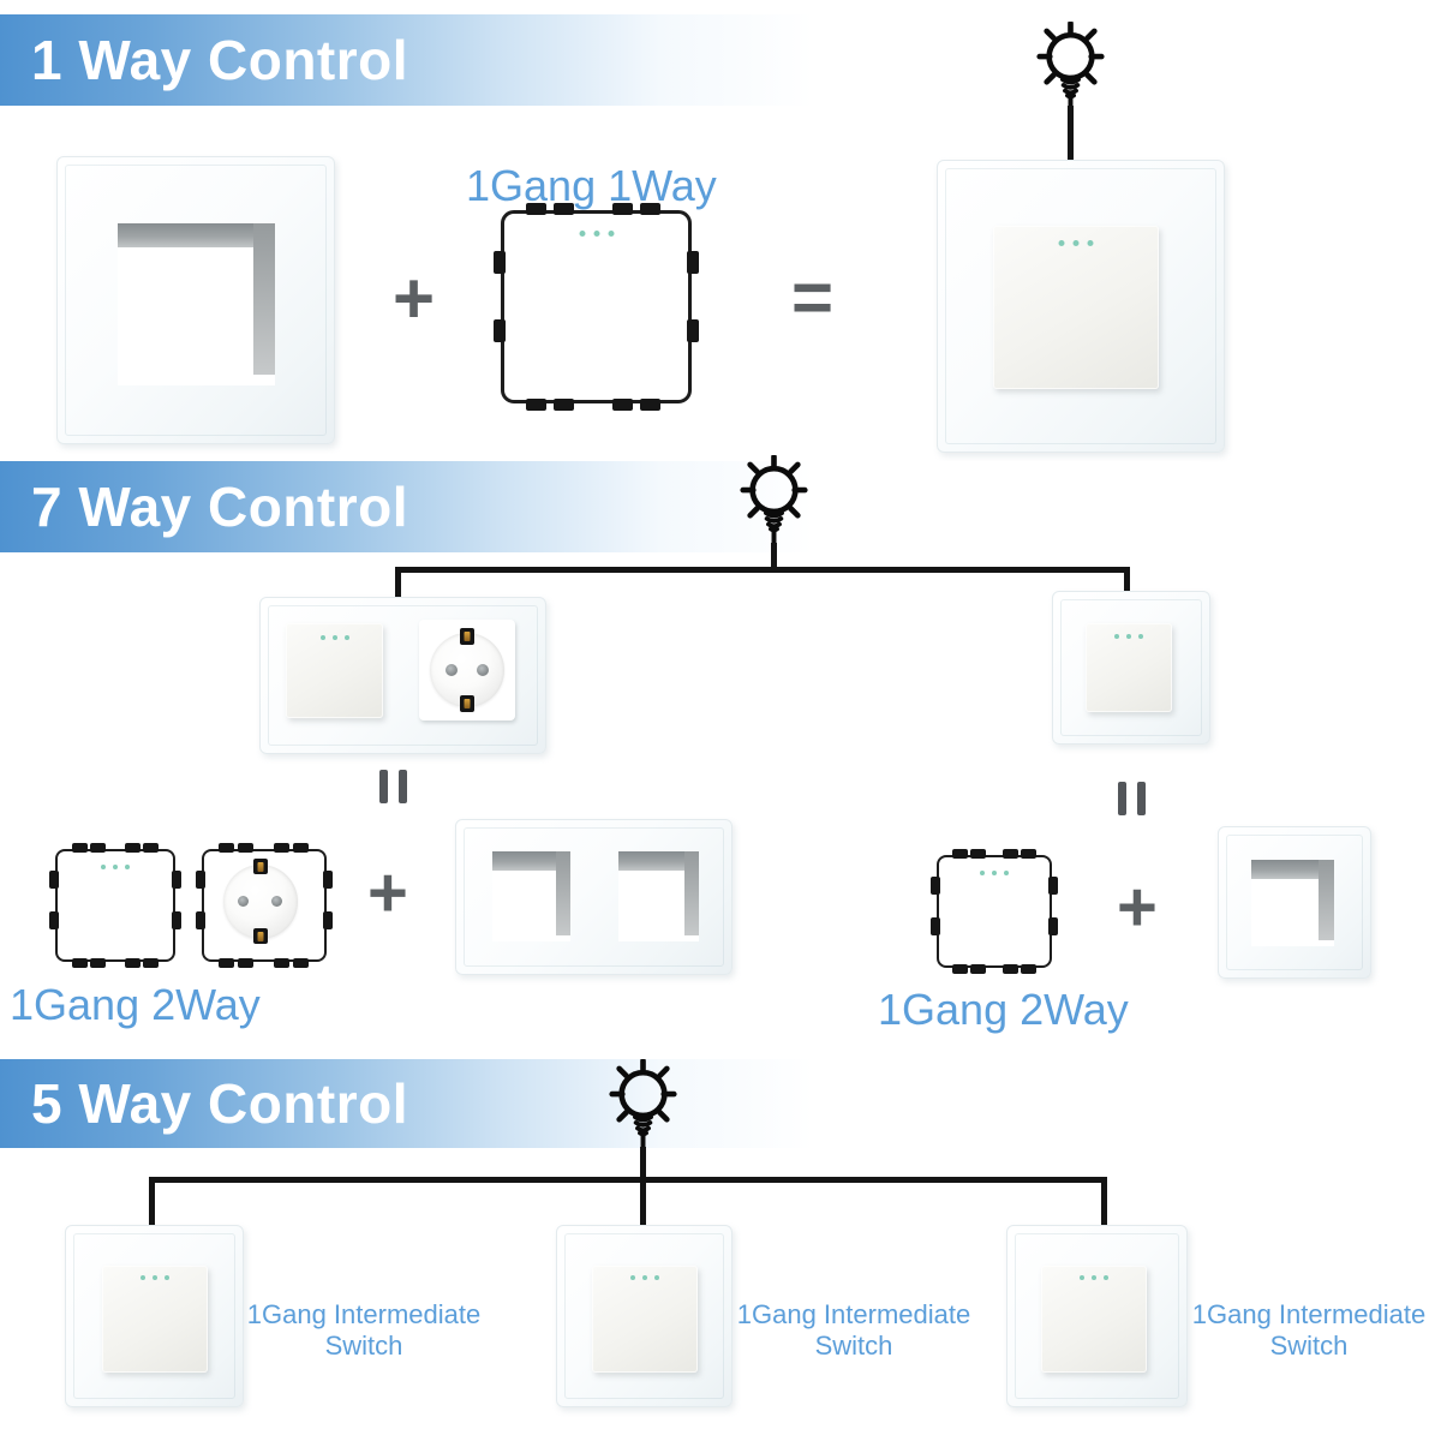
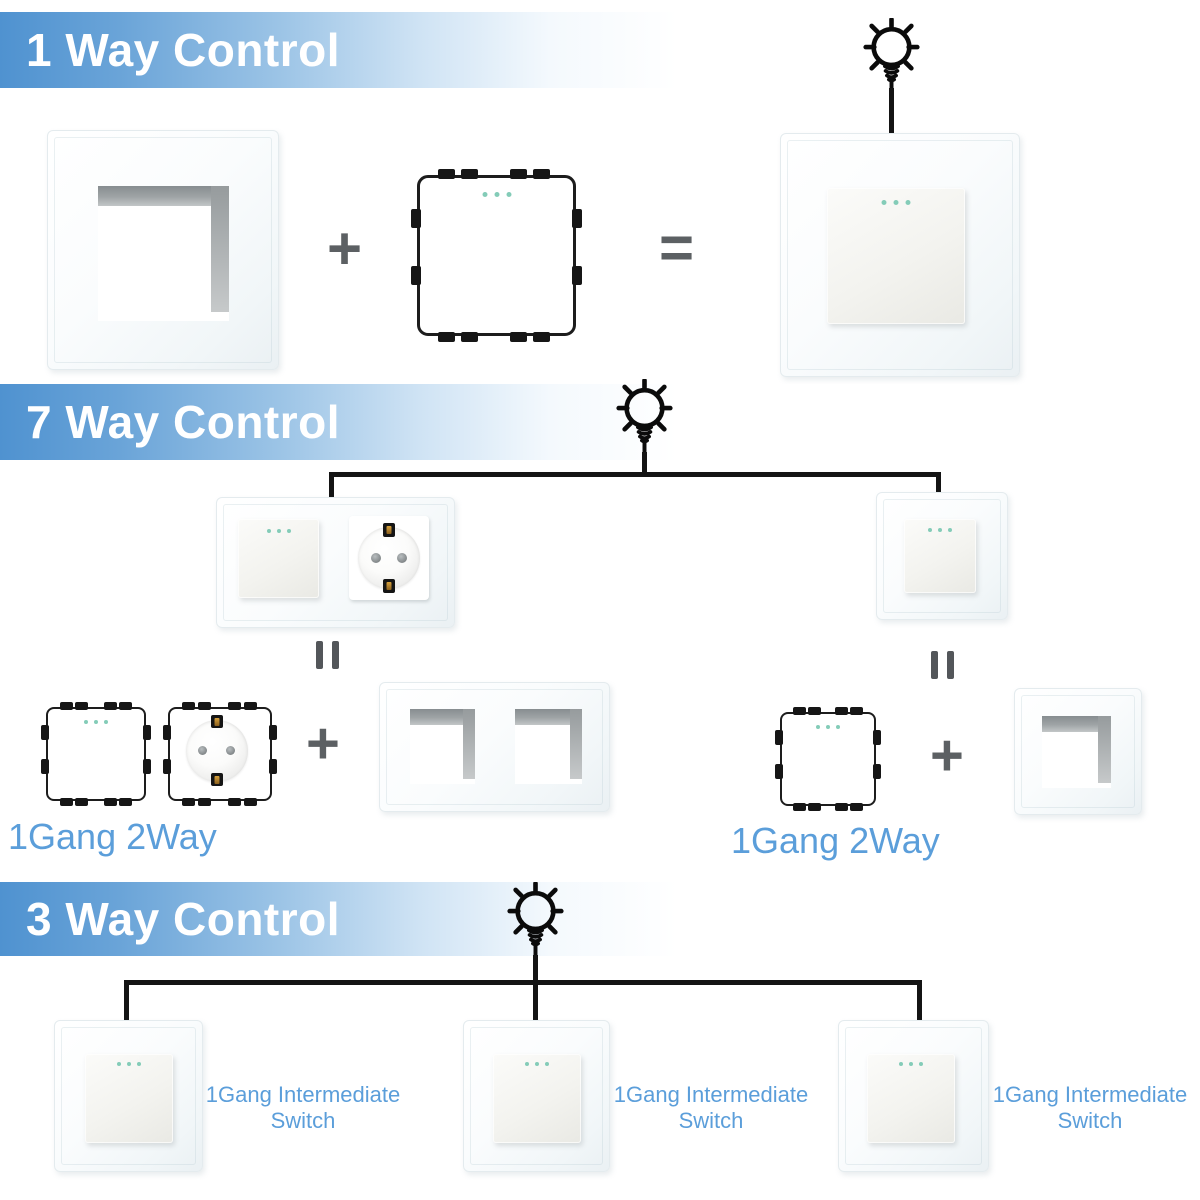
  1 Way Control
  +
- 1Gang 1Way
  =
  7 Way Control
  +
  1Gang 2Way
  +
  1Gang 2Way
- 5 Way Control
+ 3 Way Control
  1Gang Intermediate Switch
  1Gang Intermediate Switch
  1Gang Intermediate Switch
